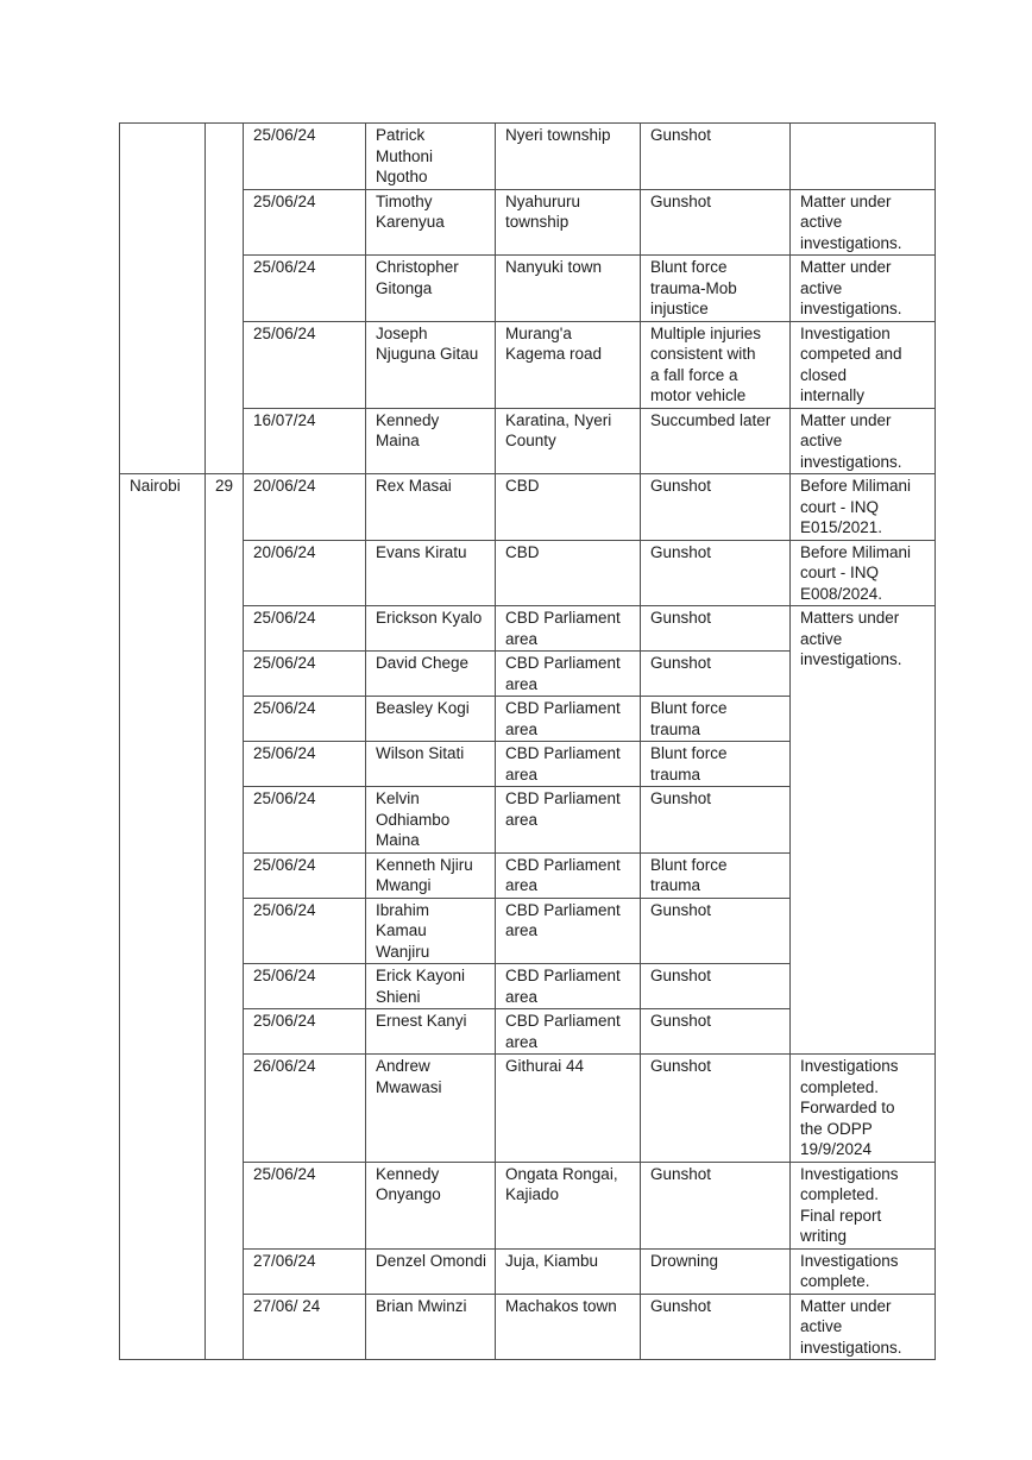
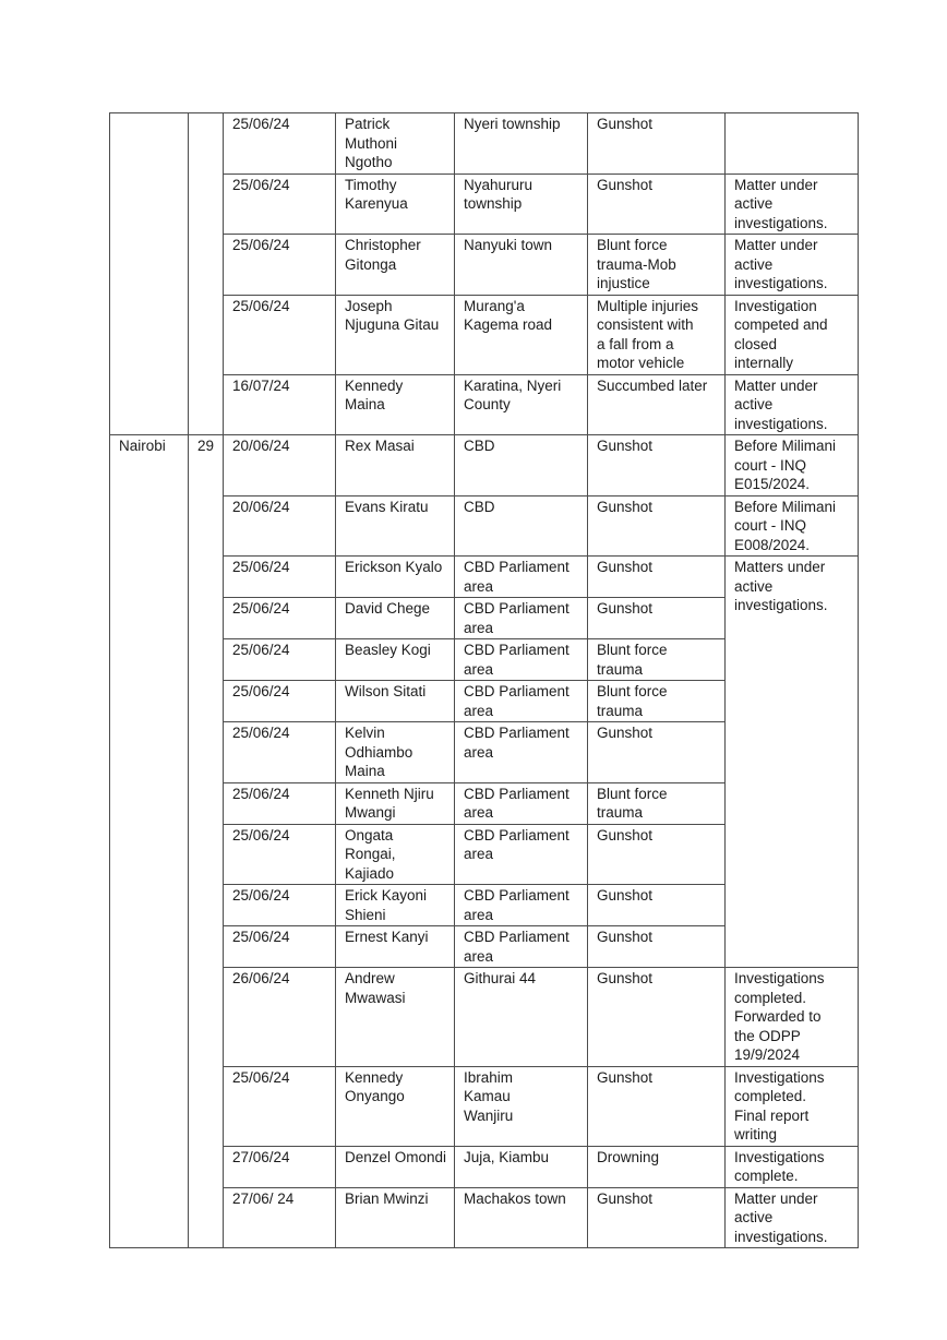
  		25/06/24	Patrick Muthoni Ngotho	Nyeri township	Gunshot
  25/06/24	Timothy Karenyua	Nyahururu township	Gunshot	Matter under active investigations.
  25/06/24	Christopher Gitonga	Nanyuki town	Blunt force trauma-Mob injustice	Matter under active investigations.
- 25/06/24	Joseph Njuguna Gitau	Murang'a Kagema road	Multiple injuries consistent with a fall force a motor vehicle	Investigation competed and closed internally
+ 25/06/24	Joseph Njuguna Gitau	Murang'a Kagema road	Multiple injuries consistent with a fall from a motor vehicle	Investigation competed and closed internally
  16/07/24	Kennedy Maina	Karatina, Nyeri County	Succumbed later	Matter under active investigations.
- Nairobi	29	20/06/24	Rex Masai	CBD	Gunshot	Before Milimani court - INQ E015/2021.
+ Nairobi	29	20/06/24	Rex Masai	CBD	Gunshot	Before Milimani court - INQ E015/2024.
  20/06/24	Evans Kiratu	CBD	Gunshot	Before Milimani court - INQ E008/2024.
  25/06/24	Erickson Kyalo	CBD Parliament area	Gunshot	Matters under active investigations.
  25/06/24	David Chege	CBD Parliament area	Gunshot
  25/06/24	Beasley Kogi	CBD Parliament area	Blunt force trauma
  25/06/24	Wilson Sitati	CBD Parliament area	Blunt force trauma
  25/06/24	Kelvin Odhiambo Maina	CBD Parliament area	Gunshot
  25/06/24	Kenneth Njiru Mwangi	CBD Parliament area	Blunt force trauma
- 25/06/24	Ibrahim Kamau Wanjiru	CBD Parliament area	Gunshot
+ 25/06/24	Ongata Rongai, Kajiado	CBD Parliament area	Gunshot
  25/06/24	Erick Kayoni Shieni	CBD Parliament area	Gunshot
  25/06/24	Ernest Kanyi	CBD Parliament area	Gunshot
  26/06/24	Andrew Mwawasi	Githurai 44	Gunshot	Investigations completed. Forwarded to the ODPP 19/9/2024
- 25/06/24	Kennedy Onyango	Ongata Rongai, Kajiado	Gunshot	Investigations completed. Final report writing
+ 25/06/24	Kennedy Onyango	Ibrahim Kamau Wanjiru	Gunshot	Investigations completed. Final report writing
  27/06/24	Denzel Omondi	Juja, Kiambu	Drowning	Investigations complete.
  27/06/ 24	Brian Mwinzi	Machakos town	Gunshot	Matter under active investigations.
